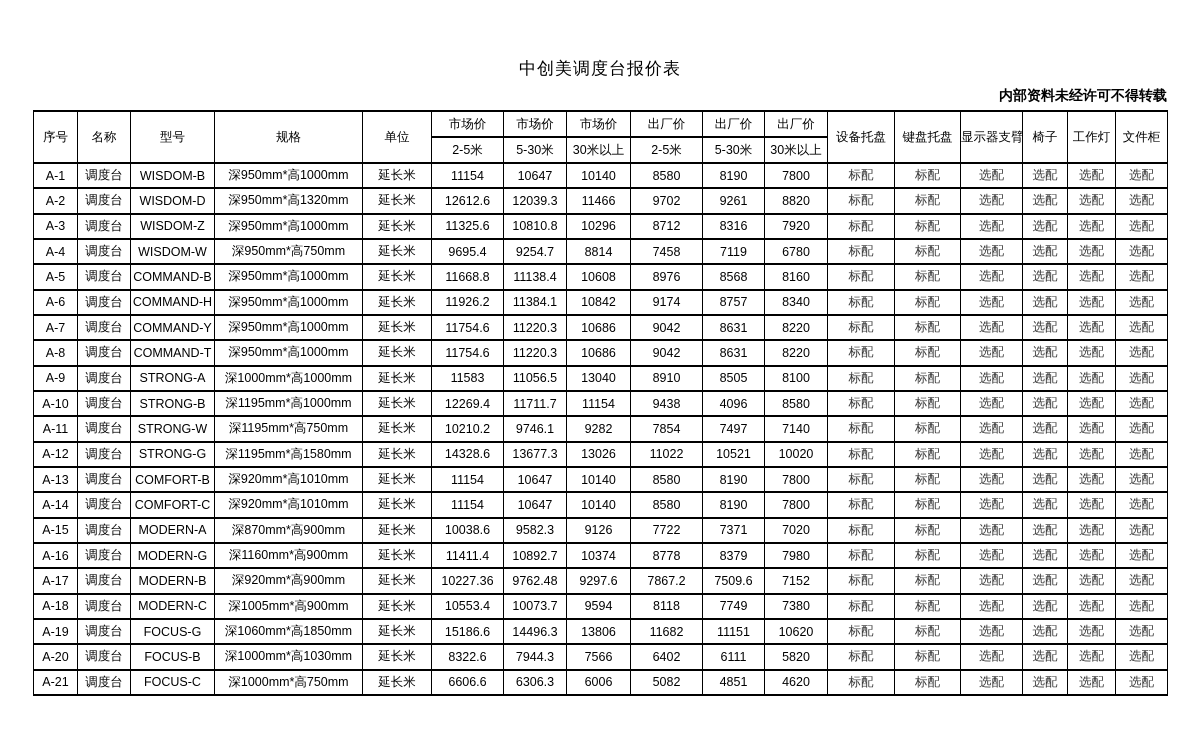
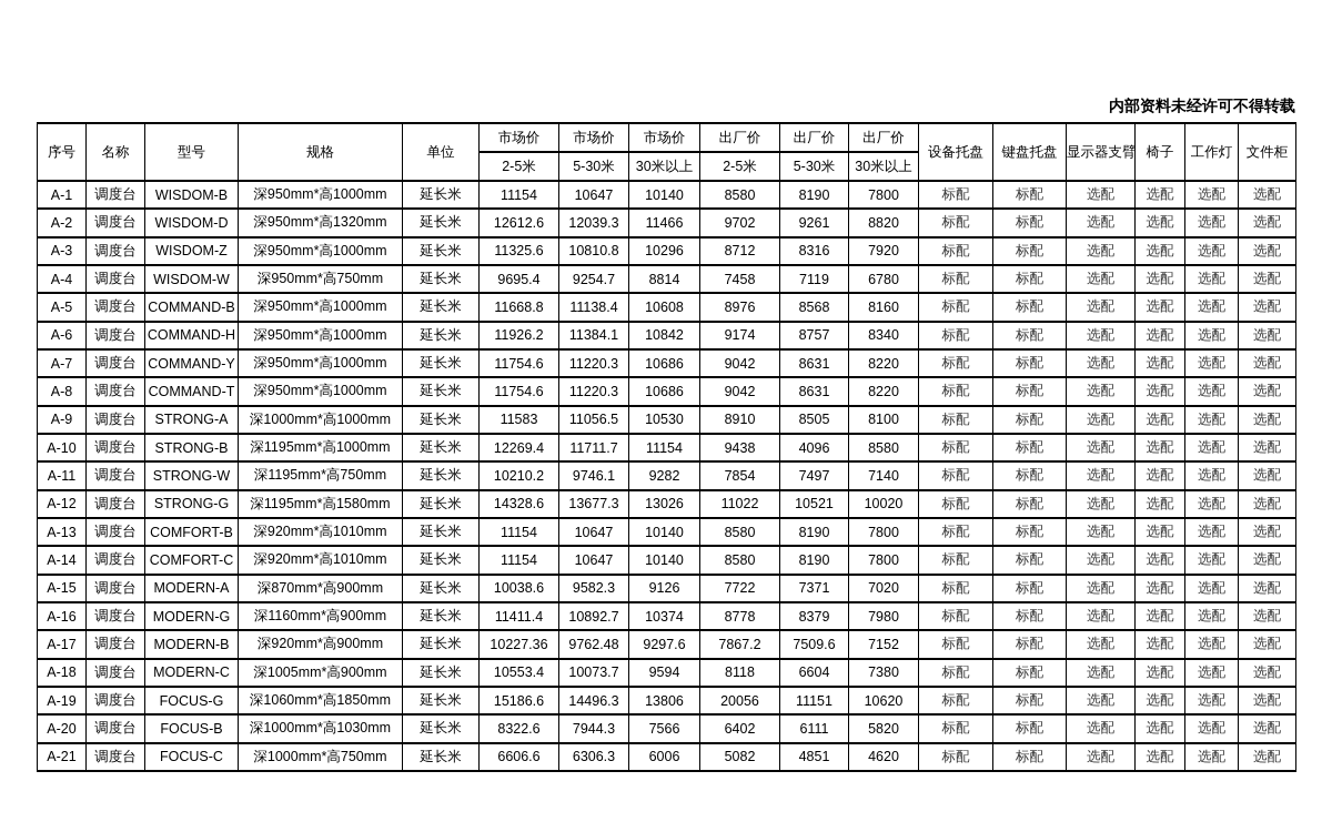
- 中创美调度台报价表
  内部资料未经许可不得转载
  序号	名称	型号	规格	单位	市场价	市场价	市场价	出厂价	出厂价	出厂价	设备托盘	键盘托盘	显示器支臂	椅子	工作灯	文件柜
  2-5米	5-30米	30米以上	2-5米	5-30米	30米以上
  A-1	调度台	WISDOM-B	深950mm*高1000mm	延长米	11154	10647	10140	8580	8190	7800	标配	标配	选配	选配	选配	选配
  A-2	调度台	WISDOM-D	深950mm*高1320mm	延长米	12612.6	12039.3	11466	9702	9261	8820	标配	标配	选配	选配	选配	选配
  A-3	调度台	WISDOM-Z	深950mm*高1000mm	延长米	11325.6	10810.8	10296	8712	8316	7920	标配	标配	选配	选配	选配	选配
  A-4	调度台	WISDOM-W	深950mm*高750mm	延长米	9695.4	9254.7	8814	7458	7119	6780	标配	标配	选配	选配	选配	选配
  A-5	调度台	COMMAND-B	深950mm*高1000mm	延长米	11668.8	11138.4	10608	8976	8568	8160	标配	标配	选配	选配	选配	选配
  A-6	调度台	COMMAND-H	深950mm*高1000mm	延长米	11926.2	11384.1	10842	9174	8757	8340	标配	标配	选配	选配	选配	选配
  A-7	调度台	COMMAND-Y	深950mm*高1000mm	延长米	11754.6	11220.3	10686	9042	8631	8220	标配	标配	选配	选配	选配	选配
  A-8	调度台	COMMAND-T	深950mm*高1000mm	延长米	11754.6	11220.3	10686	9042	8631	8220	标配	标配	选配	选配	选配	选配
- A-9	调度台	STRONG-A	深1000mm*高1000mm	延长米	11583	11056.5	13040	8910	8505	8100	标配	标配	选配	选配	选配	选配
+ A-9	调度台	STRONG-A	深1000mm*高1000mm	延长米	11583	11056.5	10530	8910	8505	8100	标配	标配	选配	选配	选配	选配
  A-10	调度台	STRONG-B	深1195mm*高1000mm	延长米	12269.4	11711.7	11154	9438	4096	8580	标配	标配	选配	选配	选配	选配
  A-11	调度台	STRONG-W	深1195mm*高750mm	延长米	10210.2	9746.1	9282	7854	7497	7140	标配	标配	选配	选配	选配	选配
  A-12	调度台	STRONG-G	深1195mm*高1580mm	延长米	14328.6	13677.3	13026	11022	10521	10020	标配	标配	选配	选配	选配	选配
  A-13	调度台	COMFORT-B	深920mm*高1010mm	延长米	11154	10647	10140	8580	8190	7800	标配	标配	选配	选配	选配	选配
  A-14	调度台	COMFORT-C	深920mm*高1010mm	延长米	11154	10647	10140	8580	8190	7800	标配	标配	选配	选配	选配	选配
  A-15	调度台	MODERN-A	深870mm*高900mm	延长米	10038.6	9582.3	9126	7722	7371	7020	标配	标配	选配	选配	选配	选配
  A-16	调度台	MODERN-G	深1160mm*高900mm	延长米	11411.4	10892.7	10374	8778	8379	7980	标配	标配	选配	选配	选配	选配
  A-17	调度台	MODERN-B	深920mm*高900mm	延长米	10227.36	9762.48	9297.6	7867.2	7509.6	7152	标配	标配	选配	选配	选配	选配
- A-18	调度台	MODERN-C	深1005mm*高900mm	延长米	10553.4	10073.7	9594	8118	7749	7380	标配	标配	选配	选配	选配	选配
+ A-18	调度台	MODERN-C	深1005mm*高900mm	延长米	10553.4	10073.7	9594	8118	6604	7380	标配	标配	选配	选配	选配	选配
- A-19	调度台	FOCUS-G	深1060mm*高1850mm	延长米	15186.6	14496.3	13806	11682	11151	10620	标配	标配	选配	选配	选配	选配
+ A-19	调度台	FOCUS-G	深1060mm*高1850mm	延长米	15186.6	14496.3	13806	20056	11151	10620	标配	标配	选配	选配	选配	选配
  A-20	调度台	FOCUS-B	深1000mm*高1030mm	延长米	8322.6	7944.3	7566	6402	6111	5820	标配	标配	选配	选配	选配	选配
  A-21	调度台	FOCUS-C	深1000mm*高750mm	延长米	6606.6	6306.3	6006	5082	4851	4620	标配	标配	选配	选配	选配	选配
